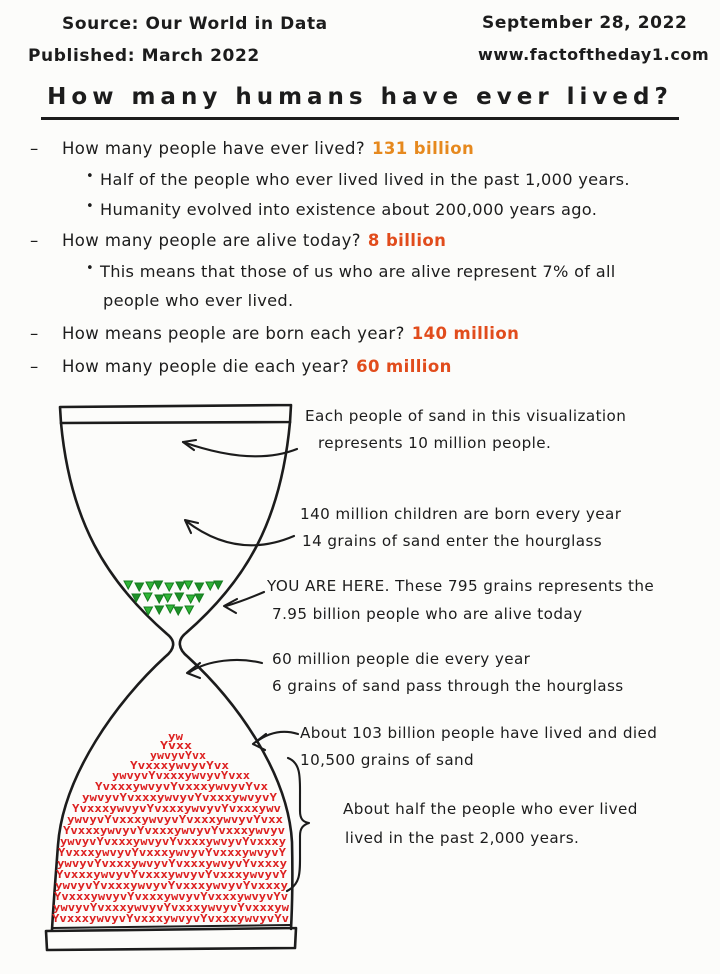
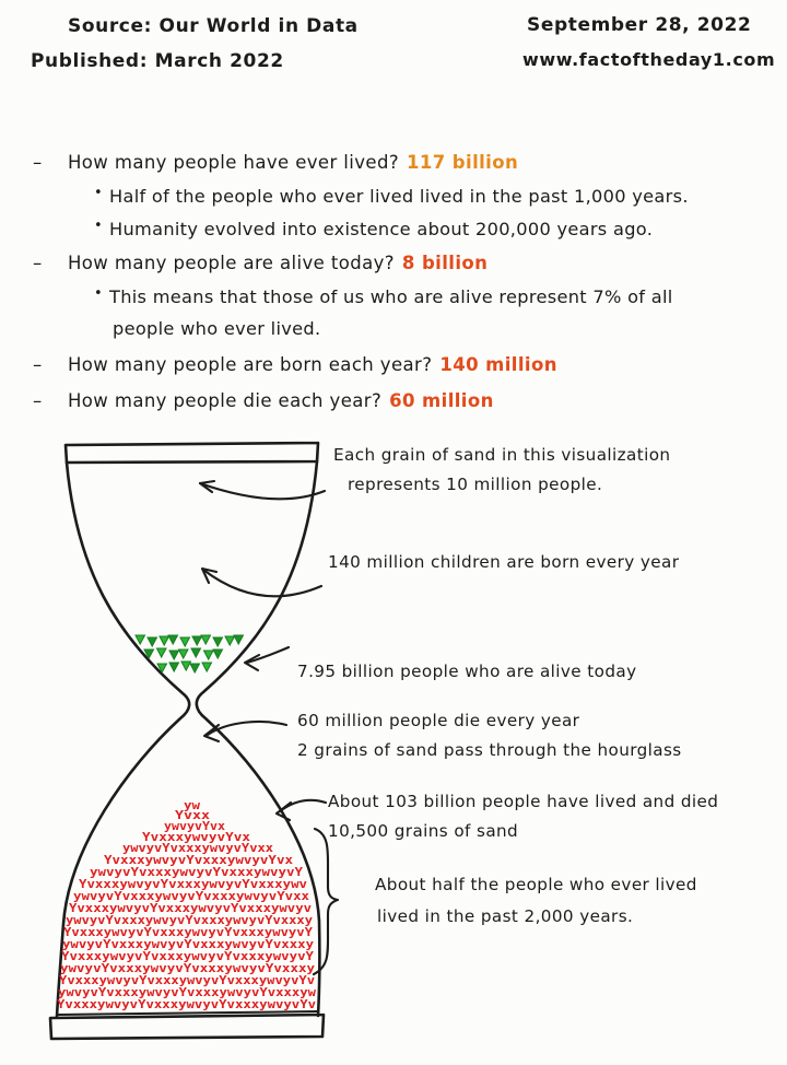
  Source: Our World in Data
  Published: March 2022
  September 28, 2022
  www.factoftheday1.com
- How many humans have ever lived?
  –
- How many people have ever lived? 131 billion
+ How many people have ever lived? 117 billion
  •
  Half of the people who ever lived lived in the past 1,000 years.
  •
  Humanity evolved into existence about 200,000 years ago.
  –
  How many people are alive today? 8 billion
  •
  This means that those of us who are alive represent 7% of all
  people who ever lived.
  –
- How means people are born each year? 140 million
+ How many people are born each year? 140 million
  –
  How many people die each year? 60 million
  yw
  Yvxx
  ywvyvYvx
  YvxxxywvyvYvx
  ywvyvYvxxxywvyvYvxx
  YvxxxywvyvYvxxxywvyvYvx
  ywvyvYvxxxywvyvYvxxxywvyvY
  YvxxxywvyvYvxxxywvyvYvxxxywv
  ywvyvYvxxxywvyvYvxxxywvyvYvxx
  YvxxxywvyvYvxxxywvyvYvxxxywvyv
  ywvyvYvxxxywvyvYvxxxywvyvYvxxxy
  YvxxxywvyvYvxxxywvyvYvxxxywvyvY
  ywvyvYvxxxywvyvYvxxxywvyvYvxxxy
  YvxxxywvyvYvxxxywvyvYvxxxywvyvY
  ywvyvYvxxxywvyvYvxxxywvyvYvxxxy
  YvxxxywvyvYvxxxywvyvYvxxxywvyvYv
  ywvyvYvxxxywvyvYvxxxywvyvYvxxxyw
  YvxxxywvyvYvxxxywvyvYvxxxywvyvYv
- Each people of sand in this visualization
+ Each grain of sand in this visualization
  represents 10 million people.
  140 million children are born every year
- 14 grains of sand enter the hourglass
- YOU ARE HERE. These 795 grains represents the
  7.95 billion people who are alive today
  60 million people die every year
- 6 grains of sand pass through the hourglass
+ 2 grains of sand pass through the hourglass
  About 103 billion people have lived and died
  10,500 grains of sand
  About half the people who ever lived
  lived in the past 2,000 years.
